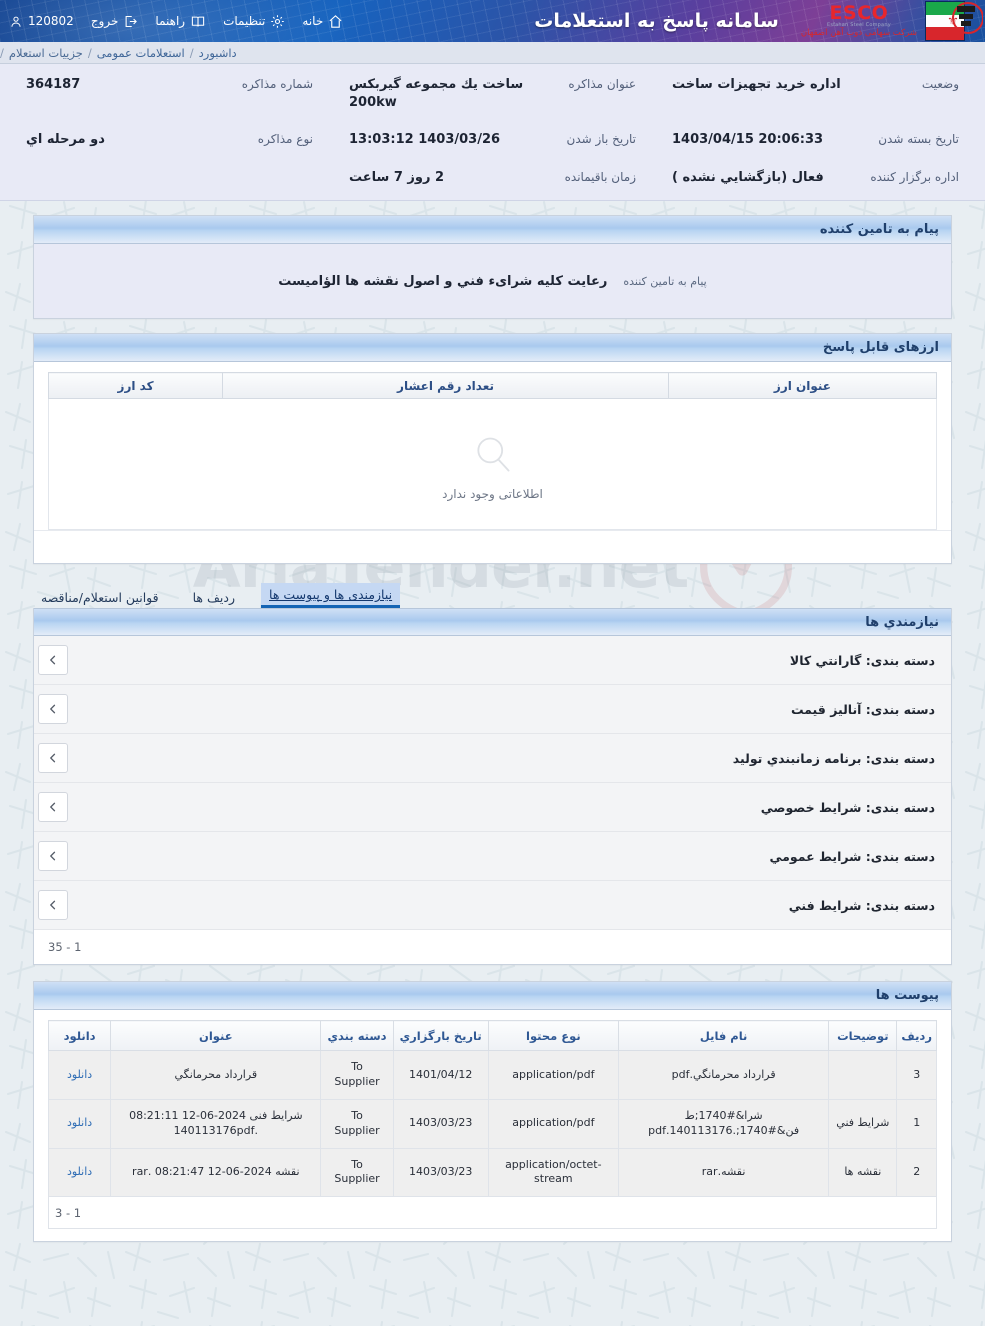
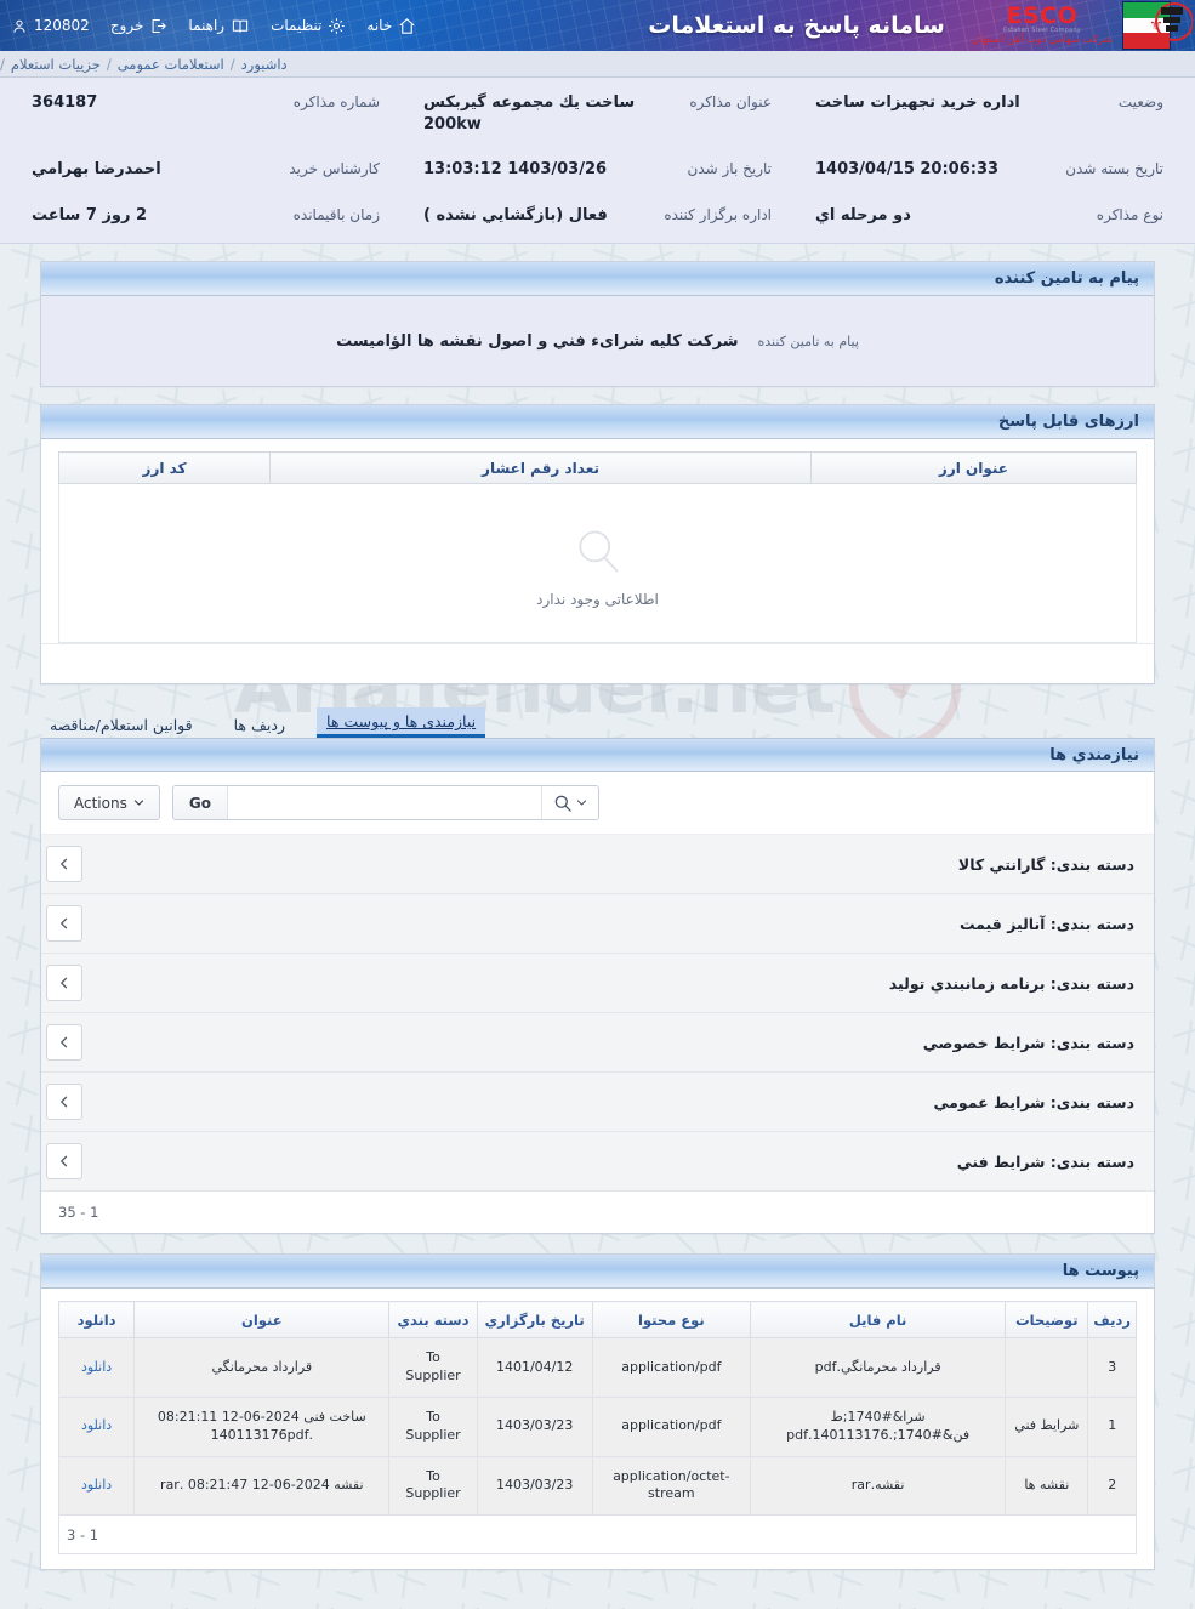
  AriaTender.net
  ESCO
  شرکت سهامی ذوب آهن اصفهان
  سامانه پاسخ به استعلامات
  خانه
  تنظیمات
  راهنما
  خروج
  120802
  داشبورد
  /
  استعلامات عمومی
  /
  جزییات استعلام
  /
  وضعیت
  اداره خريد تجهيزات ساخت
  عنوان مذاکره
  ساخت يك مجموعه گيربكس 200kw
  شماره مذاکره
  364187
  تاریخ بسته شدن
  1403/04/15 20:06:33
  تاریخ باز شدن
  13:03:12 1403/03/26
+ کارشناس خرید
+ احمدرضا بهرامي
  نوع مذاکره
  دو مرحله اي
  اداره برگزار کننده
  فعال (بازگشايي نشده )
  زمان باقیمانده
  2 روز 7 ساعت
  پیام به تامین کننده
  پیام به تامین کننده
- رعایت کلیه شرایء فني و اصول نقشه ها الؤامیست
+ شرکت کلیه شرایء فني و اصول نقشه ها الؤامیست
  ارزهای قابل پاسخ
  عنوان ارز	تعداد رقم اعشار	کد ارز
  اطلاعاتی وجود ندارد
  نیازمندی ها و پیوست ها
  ردیف ها
  قوانین استعلام/مناقصه
  نیازمندي ها
+ Go
+ Actions
  دسته بندی: گارانتي کالا
  دسته بندی: آنالیز قیمت
  دسته بندی: برنامه زمانبندي تولید
  دسته بندی: شرایط خصوصي
  دسته بندی: شرایط عمومي
  دسته بندی: شرایط فني
  35 - 1
  پیوست ها
  ردیف	توضیحات	نام فایل	نوع محتوا	تاریخ بارگزاري	دسته بندي	عنوان	دانلود
  3		قرارداد محرمانگي.pdf	application/pdf	1401/04/12	To Supplier	قرارداد محرمانگي	دانلود
- 1	شرایط فني	شرا&#1740;ط فن&#1740;.140113176.pdf	application/pdf	1403/03/23	To Supplier	شرایط فنی 2024-06-12 08:21:11 .140113176pdf	دانلود
+ 1	شرایط فني	شرا&#1740;ط فن&#1740;.140113176.pdf	application/pdf	1403/03/23	To Supplier	ساخت فنی 2024-06-12 08:21:11 .140113176pdf	دانلود
  2	نقشه ها	نقشه.rar	application/octet-stream	1403/03/23	To Supplier	نقشه 2024-06-12 08:21:47 .rar	دانلود
  3 - 1
